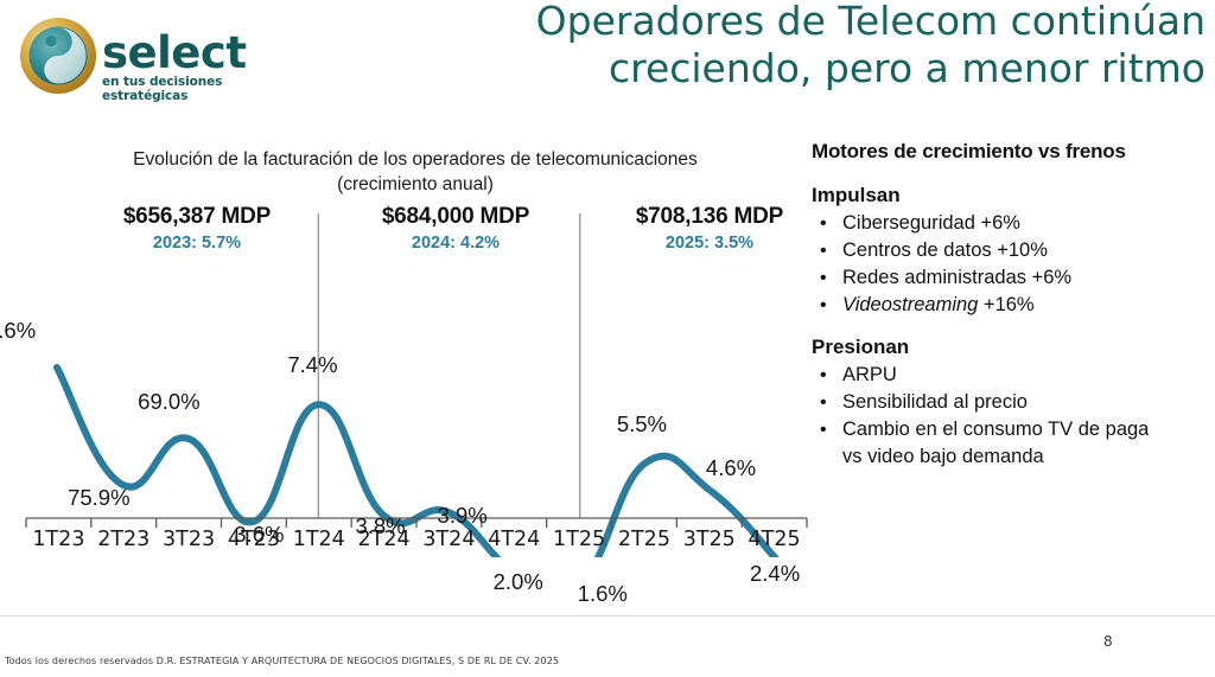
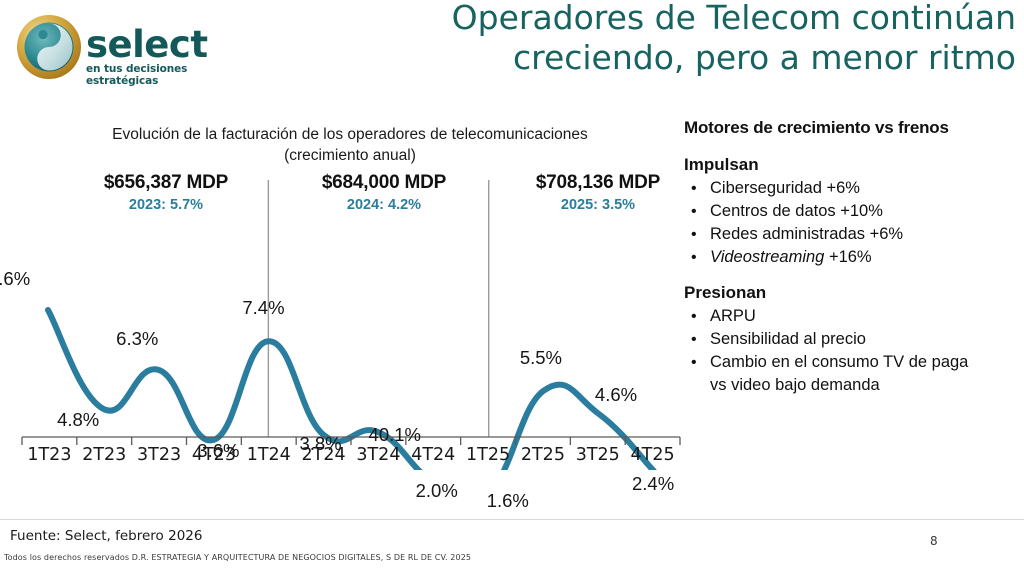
  select
  en tus decisiones estratégicas
  Operadores de Telecom continúan
  creciendo, pero a menor ritmo
  Evolución de la facturación de los operadores de telecomunicaciones
  (crecimiento anual)
  $656,387 MDP
  2023: 5.7%
  $684,000 MDP
  2024: 4.2%
  $708,136 MDP
  2025: 3.5%
  .6%
- 75.9%
+ 4.8%
- 69.0%
+ 6.3%
  3.6%
  7.4%
  3.8%
- 3.9%
+ 40.1%
  2.0%
  1.6%
  5.5%
  4.6%
  2.4%
  1T23
  2T23
  3T23
  4T23
  1T24
  2T24
  3T24
  4T24
  1T25
  2T25
  3T25
  4T25
  Motores de crecimiento vs frenos
  Impulsan
  •
  Ciberseguridad +6%
  •
  Centros de datos +10%
  •
  Redes administradas +6%
  •
  Videostreaming +16%
  Presionan
  •
  ARPU
  •
  Sensibilidad al precio
  •
  Cambio en el consumo TV de paga
  vs video bajo demanda
+ Fuente: Select, febrero 2026
  Todos los derechos reservados D.R. ESTRATEGIA Y ARQUITECTURA DE NEGOCIOS DIGITALES, S DE RL DE CV. 2025
  8
